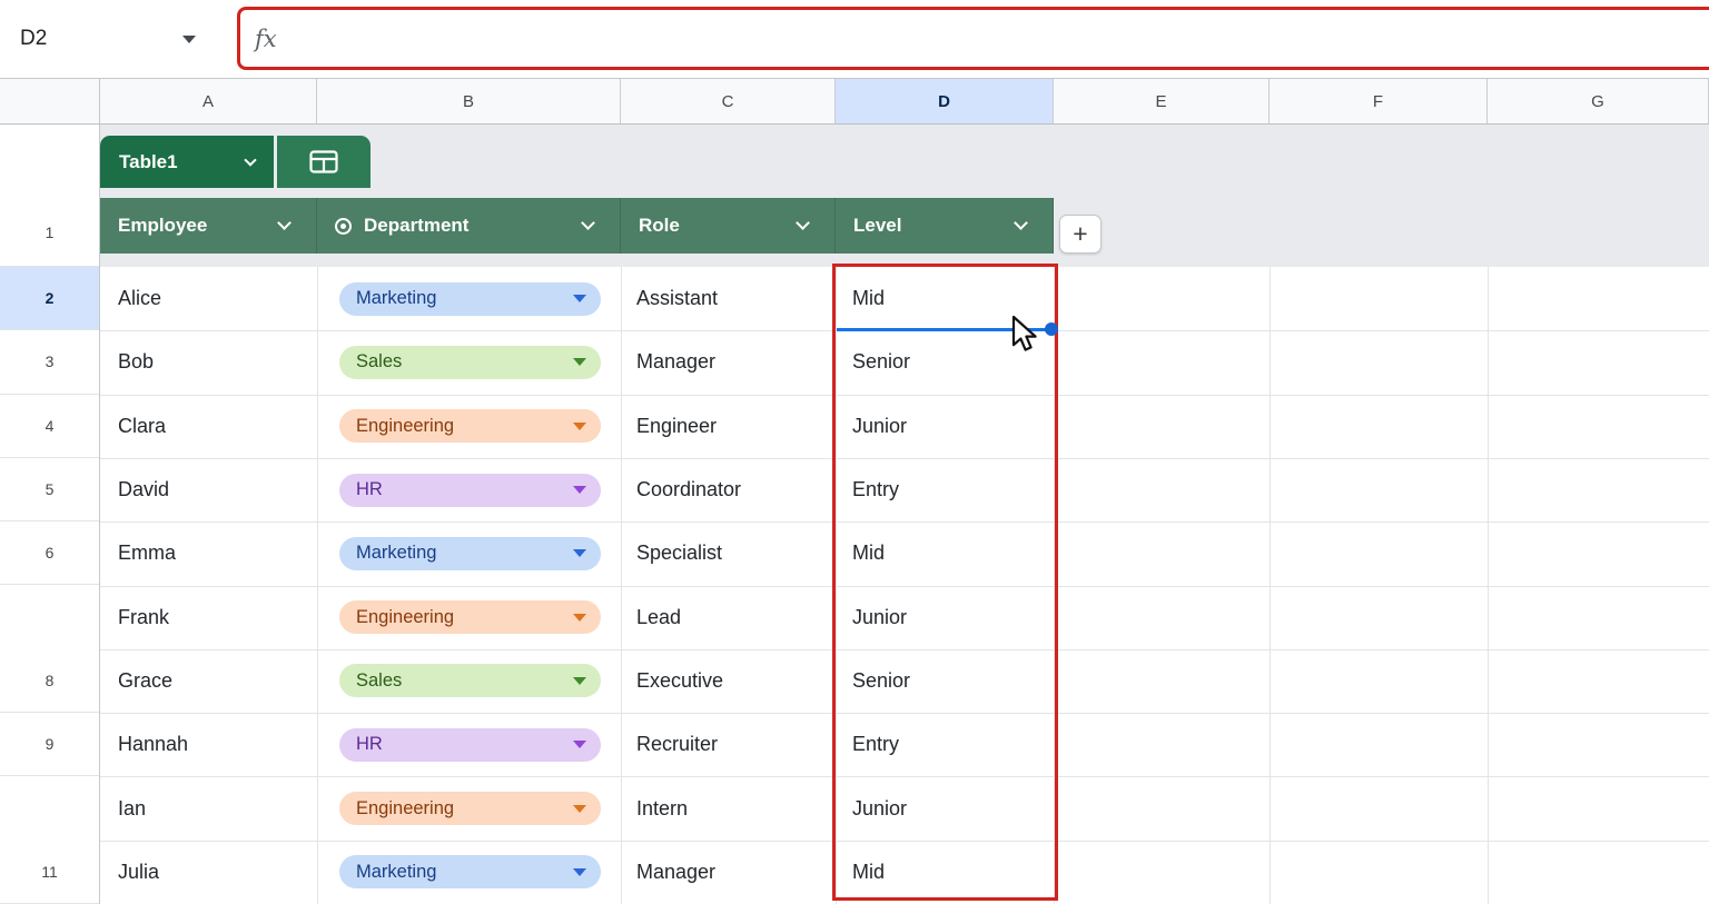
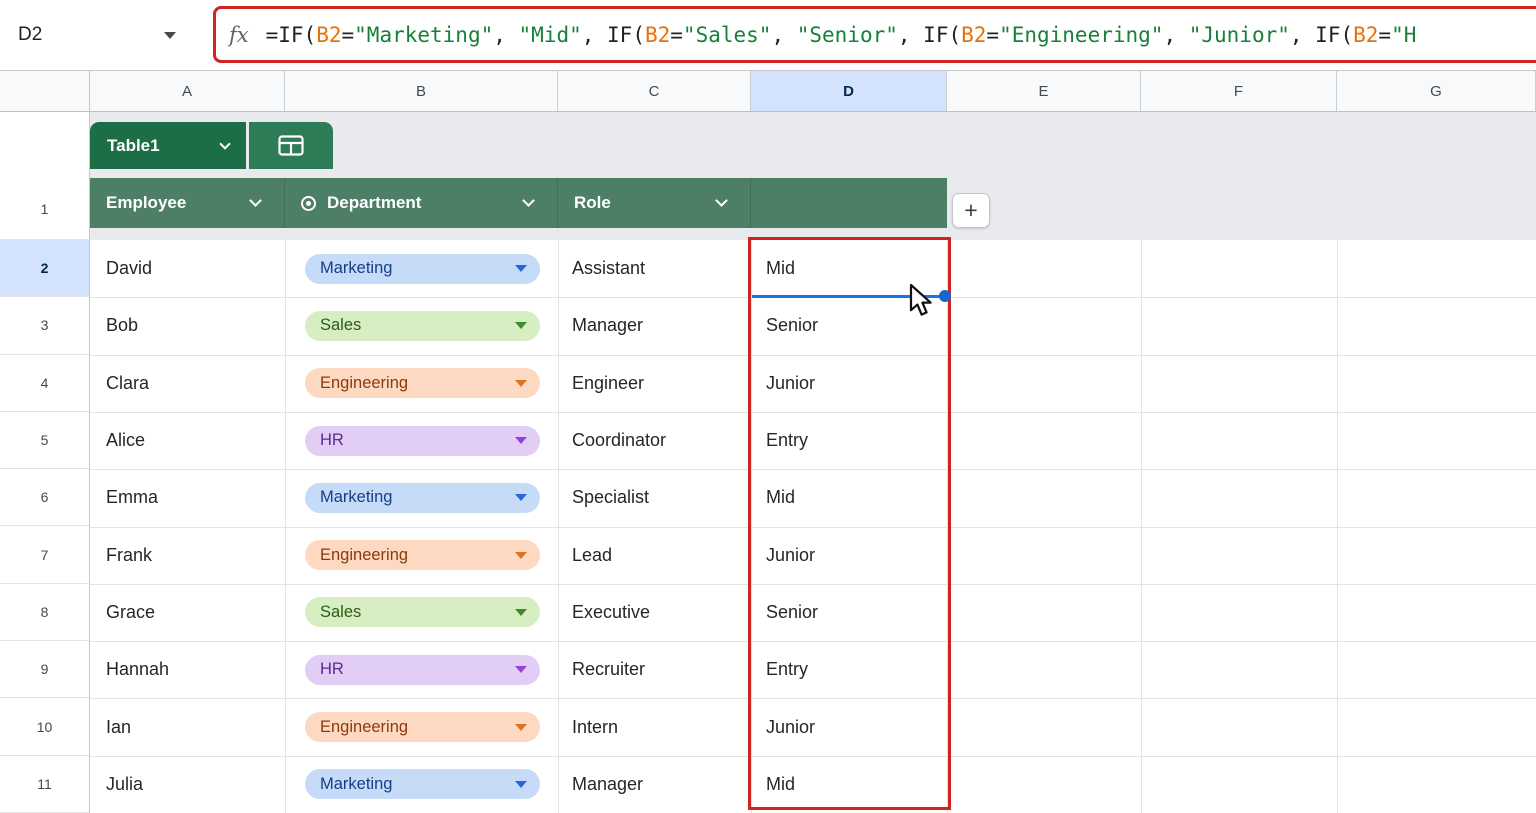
  D2
  fx
+ =IF(B2="Marketing", "Mid", IF(B2="Sales", "Senior", IF(B2="Engineering", "Junior", IF(B2="H
  A
  B
  C
  D
  E
  F
  G
  1
  2
  3
  4
  5
  6
+ 7
  8
  9
+ 10
  11
  Table1
  Employee
  Department
  Role
- Level
  +
- Alice
+ David
  Marketing
  Assistant
  Mid
  Bob
  Sales
  Manager
  Senior
  Clara
  Engineering
  Engineer
  Junior
- David
+ Alice
  HR
  Coordinator
  Entry
  Emma
  Marketing
  Specialist
  Mid
  Frank
  Engineering
  Lead
  Junior
  Grace
  Sales
  Executive
  Senior
  Hannah
  HR
  Recruiter
  Entry
  Ian
  Engineering
  Intern
  Junior
  Julia
  Marketing
  Manager
  Mid
